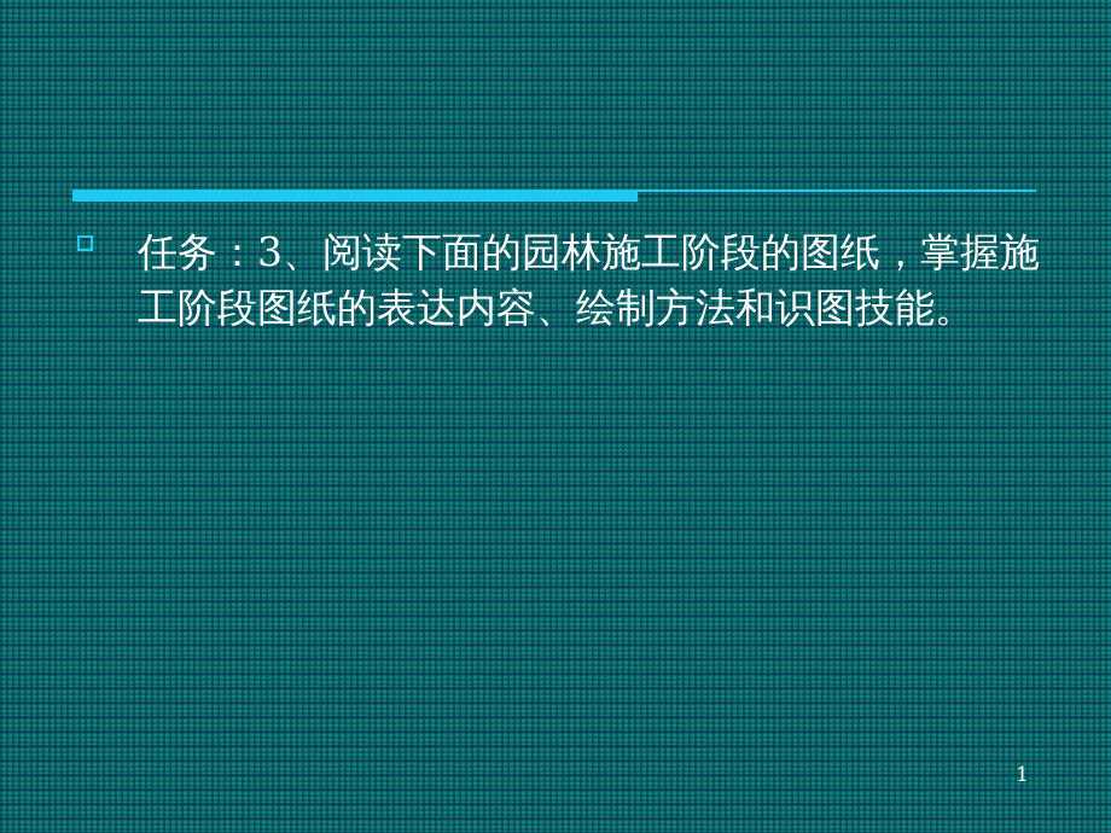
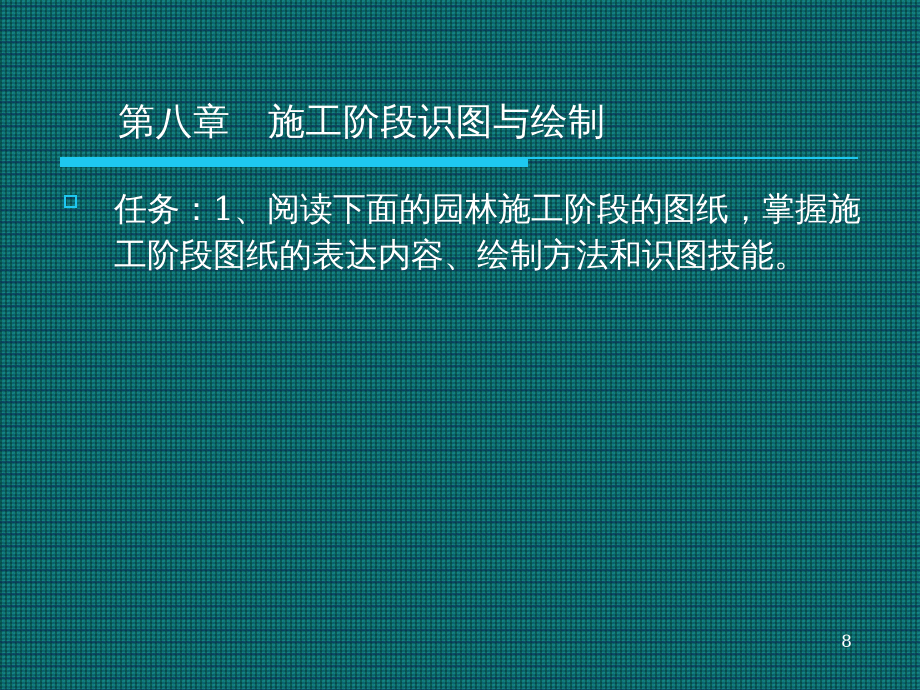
+ 第八章 施工阶段识图与绘制
- 任务：3、阅读下面的园林施工阶段的图纸，掌握施工阶段图纸的表达内容、绘制方法和识图技能。
+ 任务：1、阅读下面的园林施工阶段的图纸，掌握施工阶段图纸的表达内容、绘制方法和识图技能。
- 1
+ 8
